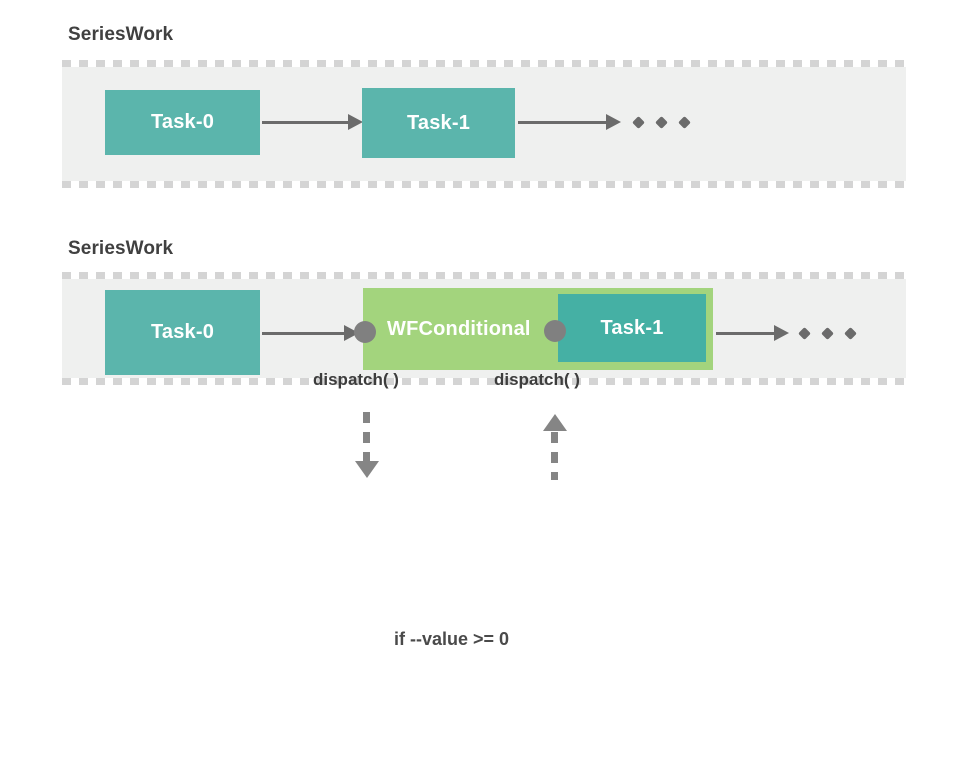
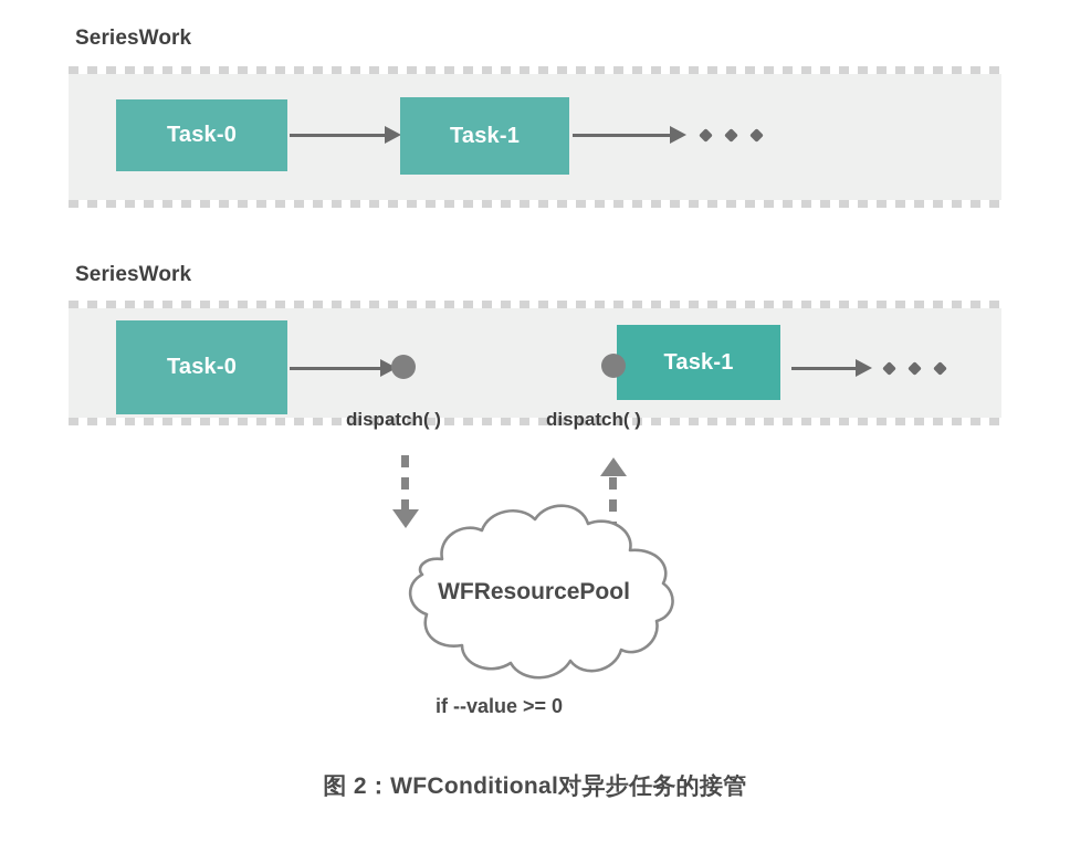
  SeriesWork
  Task-0
  Task-1
  SeriesWork
  Task-0
- WFConditional
  Task-1
  dispatch( )
  dispatch( )
+ WFResourcePool
  if --value >= 0
+ 图 2：WFConditional对异步任务的接管
